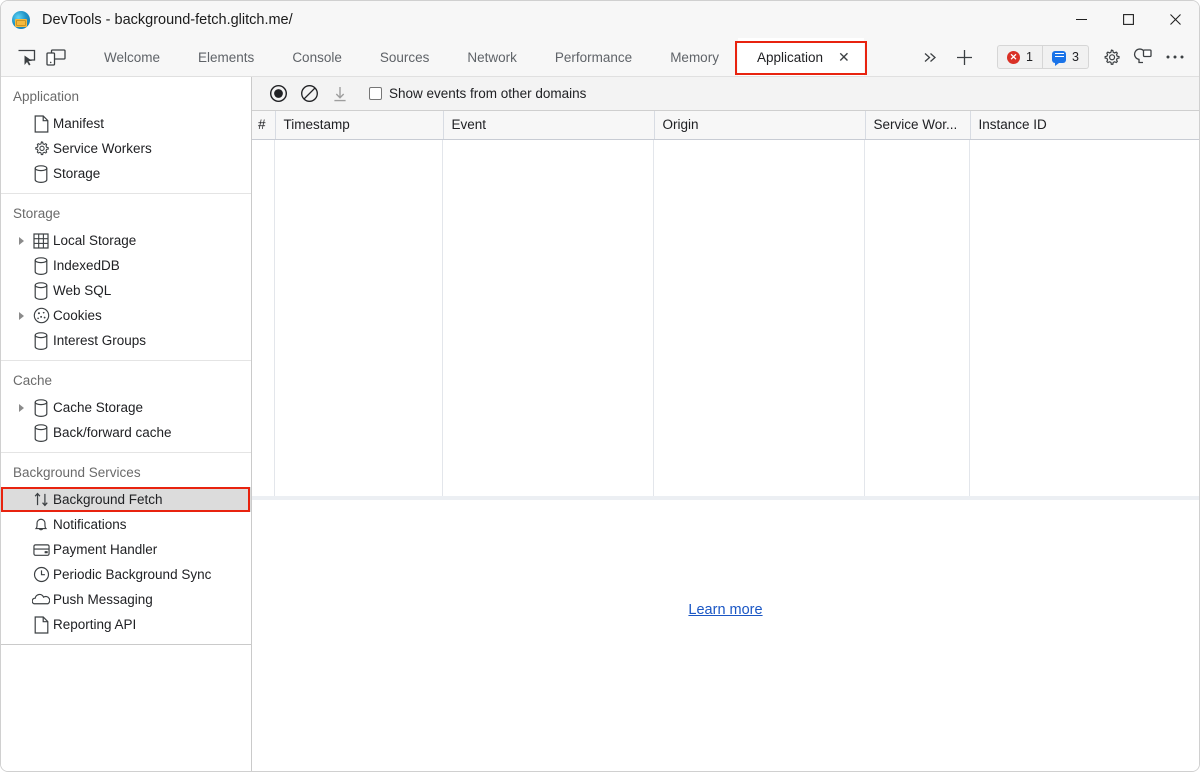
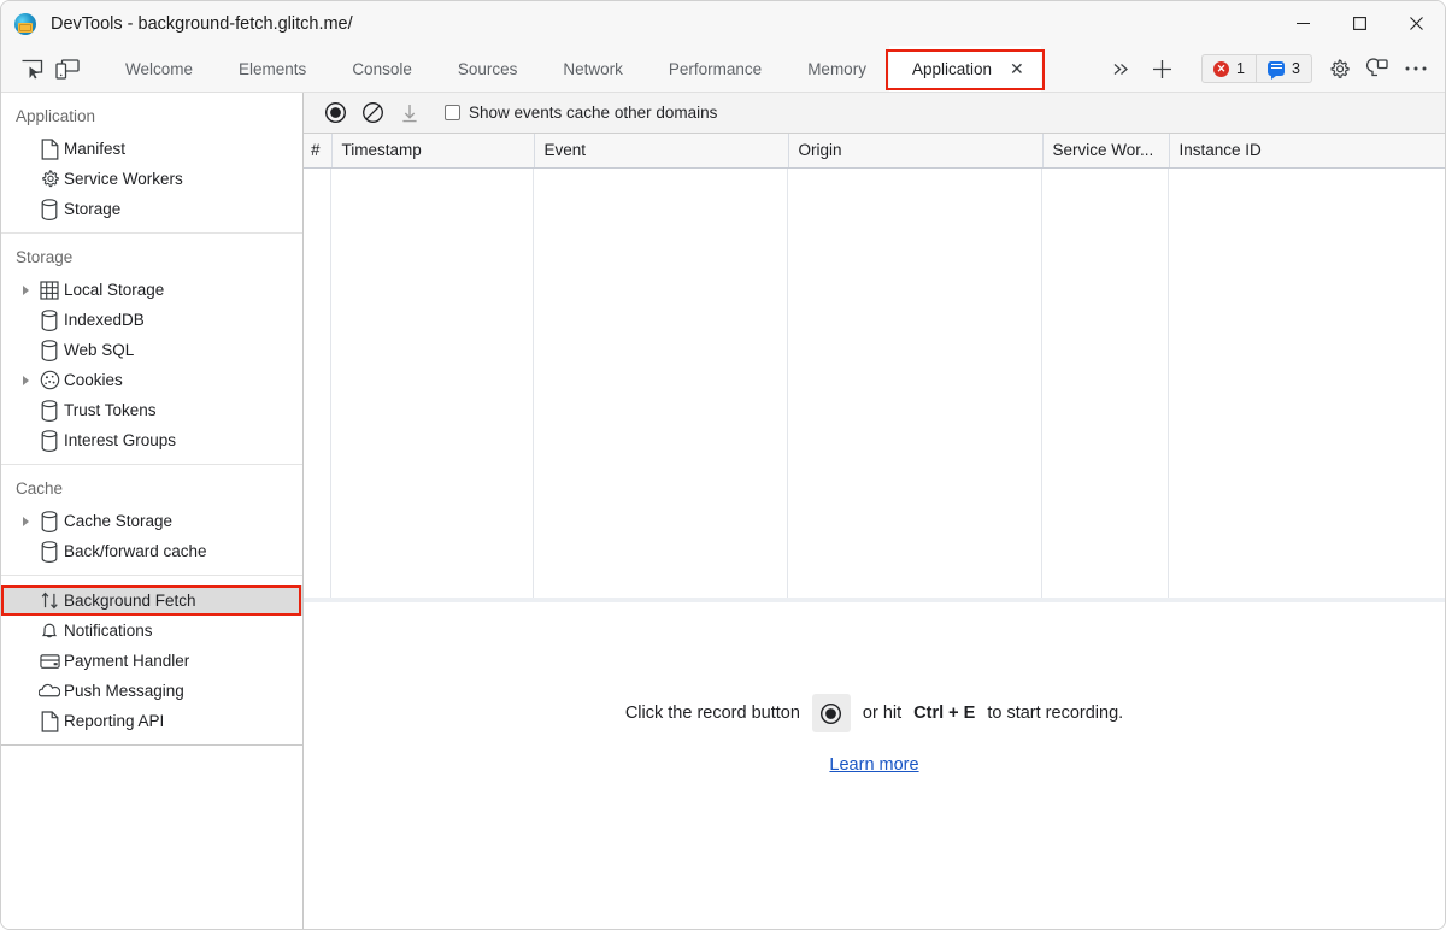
  DevTools - background-fetch.glitch.me/
  Welcome
  Elements
  Console
  Sources
  Network
  Performance
  Memory
  Application
  ✕
  ✕
  1
  3
  Application
  Manifest
  Service Workers
  Storage
  Storage
  Local Storage
  IndexedDB
  Web SQL
  Cookies
+ Trust Tokens
  Interest Groups
  Cache
  Cache Storage
  Back/forward cache
- Background Services
  Background Fetch
  Notifications
  Payment Handler
- Periodic Background Sync
  Push Messaging
  Reporting API
- Show events from other domains
+ Show events cache other domains
  #	Timestamp	Event	Origin	Service Wor...	Instance ID
+ Click the record button
+ or hit
+ Ctrl + E
+ to start recording.
  Learn more
